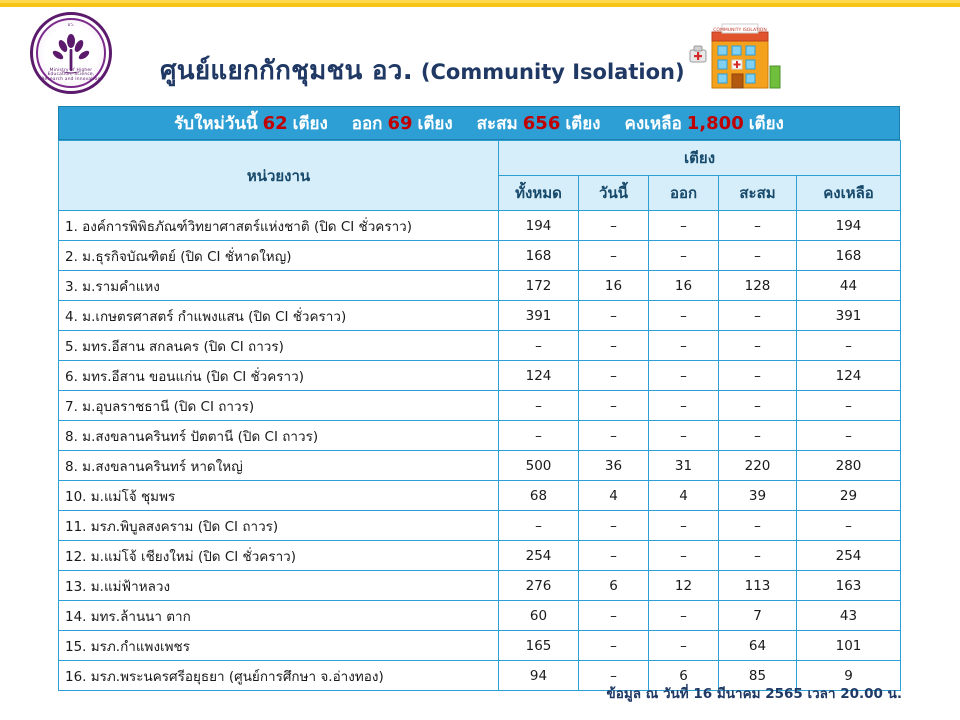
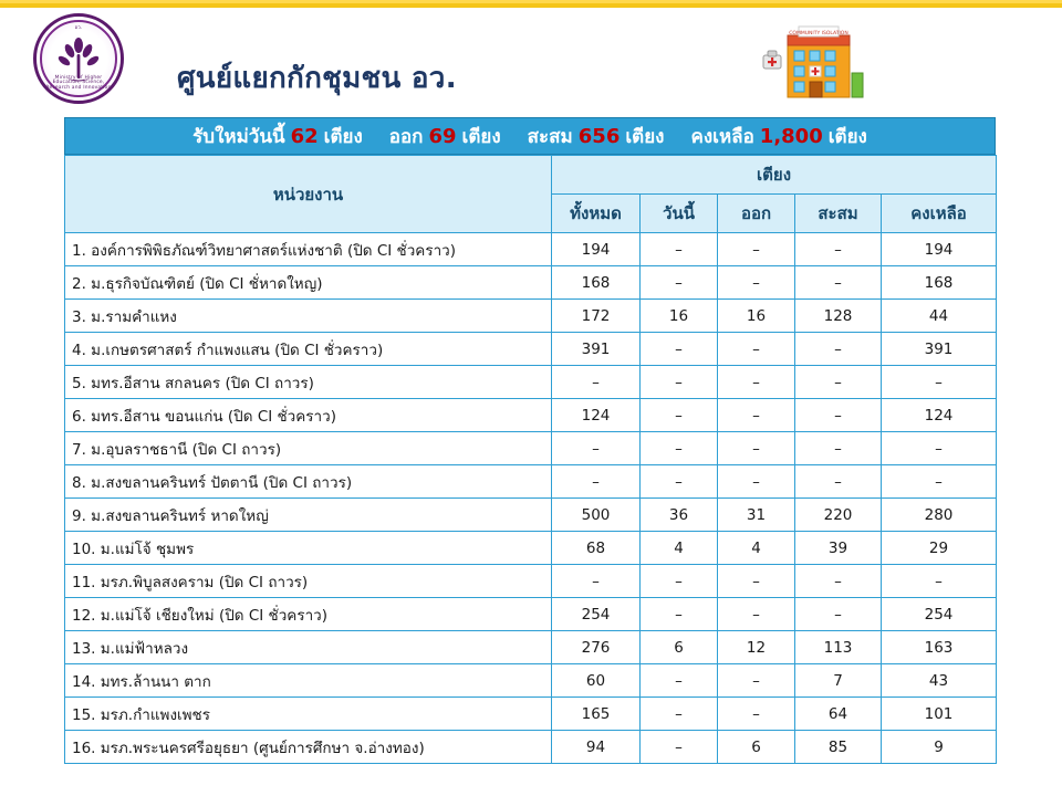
  ศูนย์แยกกักชุมชน อว.
- (Community Isolation)
  รับใหม่วันนี้
  62
  เตียง
  ออก
  69
  เตียง
  สะสม
  656
  เตียง
  คงเหลือ
  1,800
  เตียง
  หน่วยงาน	เตียง
  ทั้งหมด	วันนี้	ออก	สะสม	คงเหลือ
  1. องค์การพิพิธภัณฑ์วิทยาศาสตร์แห่งชาติ (ปิด CI ชั่วคราว)	194	–	–	–	194
  2. ม.ธุรกิจบัณฑิตย์ (ปิด CI ชั่หาดใหญ)	168	–	–	–	168
  3. ม.รามคำแหง	172	16	16	128	44
  4. ม.เกษตรศาสตร์ กำแพงแสน (ปิด CI ชั่วคราว)	391	–	–	–	391
  5. มทร.อีสาน สกลนคร (ปิด CI ถาวร)	–	–	–	–	–
  6. มทร.อีสาน ขอนแก่น (ปิด CI ชั่วคราว)	124	–	–	–	124
  7. ม.อุบลราชธานี (ปิด CI ถาวร)	–	–	–	–	–
  8. ม.สงขลานครินทร์ ปัตตานี (ปิด CI ถาวร)	–	–	–	–	–
- 8. ม.สงขลานครินทร์ หาดใหญ่	500	36	31	220	280
+ 9. ม.สงขลานครินทร์ หาดใหญ่	500	36	31	220	280
  10. ม.แม่โจ้ ชุมพร	68	4	4	39	29
  11. มรภ.พิบูลสงคราม (ปิด CI ถาวร)	–	–	–	–	–
  12. ม.แม่โจ้ เชียงใหม่ (ปิด CI ชั่วคราว)	254	–	–	–	254
  13. ม.แม่ฟ้าหลวง	276	6	12	113	163
  14. มทร.ล้านนา ตาก	60	–	–	7	43
  15. มรภ.กำแพงเพชร	165	–	–	64	101
  16. มรภ.พระนครศรีอยุธยา (ศูนย์การศึกษา จ.อ่างทอง)	94	–	6	85	9
- ข้อมูล ณ วันที่ 16 มีนาคม 2565 เวลา 20.00 น.
